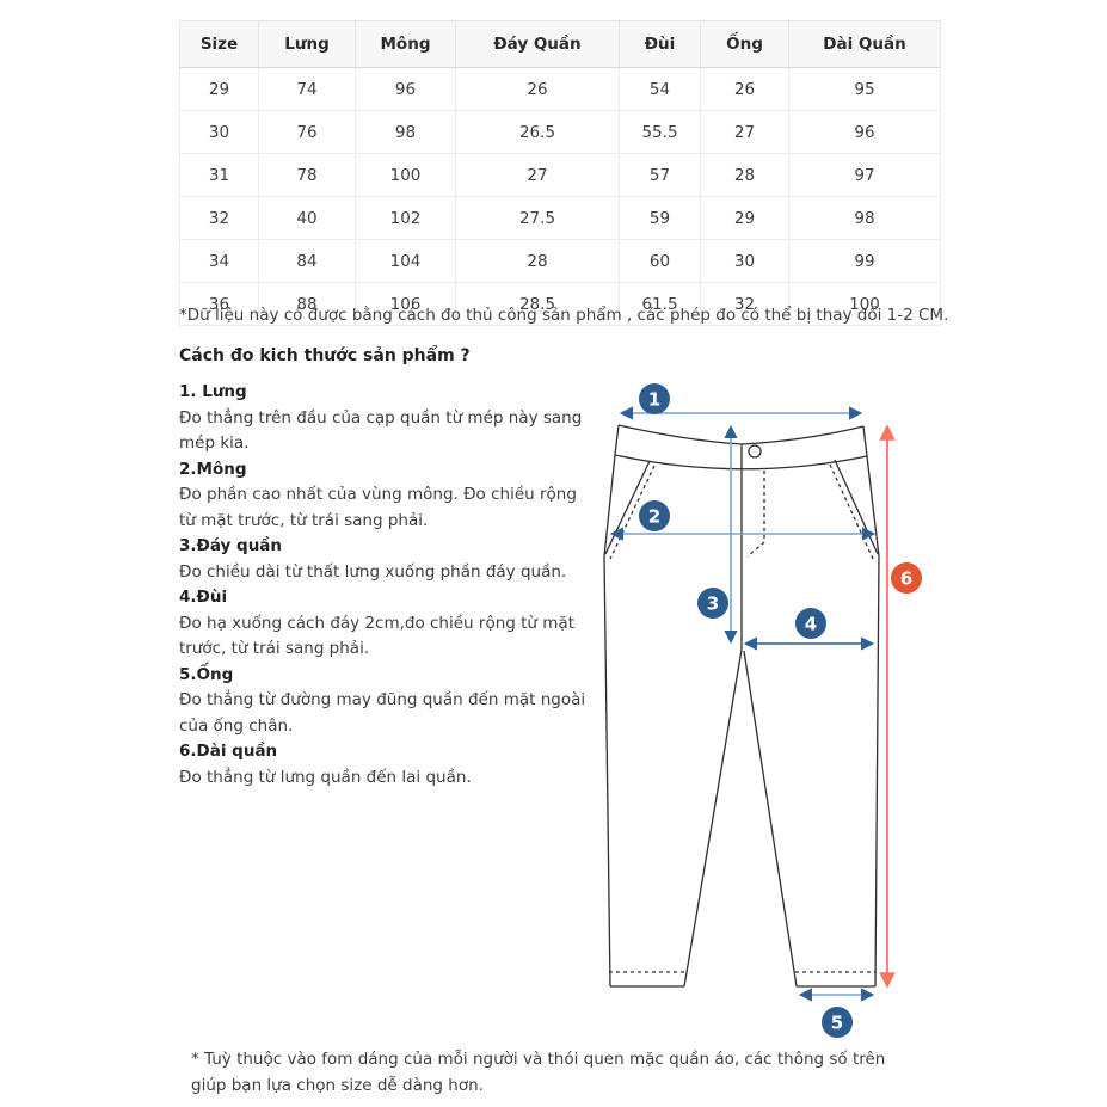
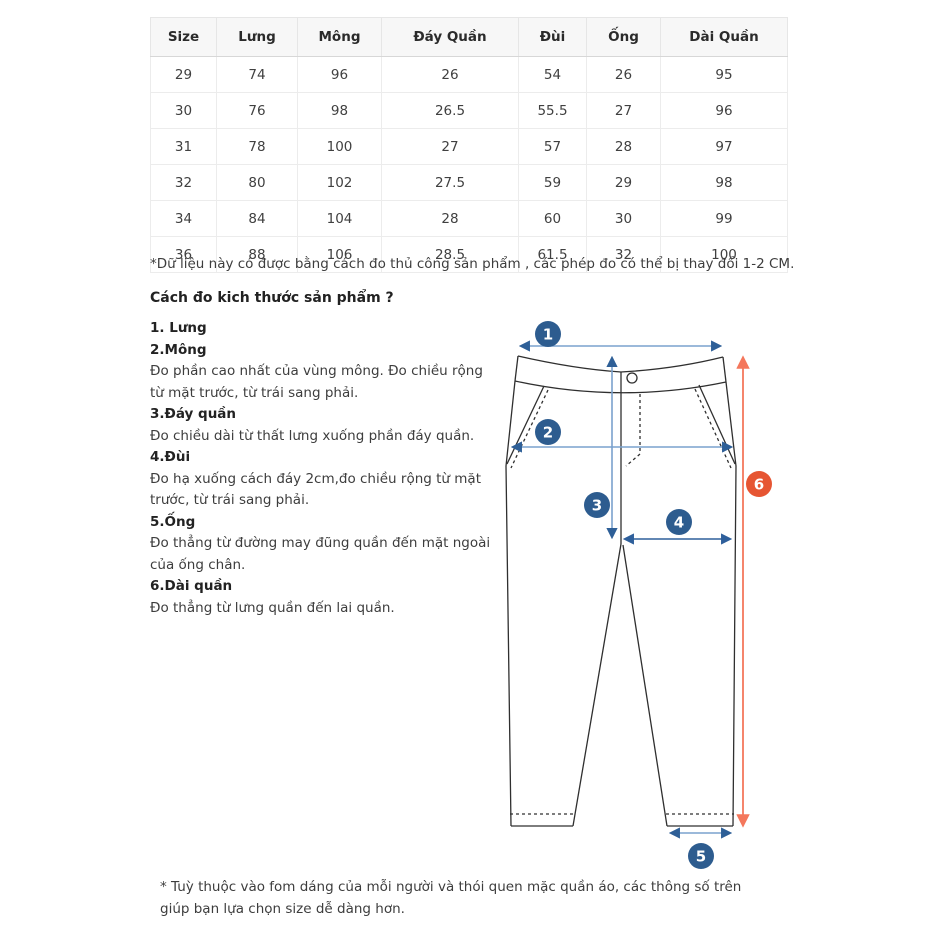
  Size	Lưng	Mông	Đáy Quần	Đùi	Ống	Dài Quần
  29	74	96	26	54	26	95
  30	76	98	26.5	55.5	27	96
  31	78	100	27	57	28	97
- 32	40	102	27.5	59	29	98
+ 32	80	102	27.5	59	29	98
  34	84	104	28	60	30	99
  36	88	106	28.5	61.5	32	100
  *Dữ liệu này có được bằng cách đo thủ công sản phẩm , các phép đo có thể bị thay đổi 1-2 CM.
  Cách đo kich thước sản phẩm ?
  1. Lưng
- Đo thẳng trên đầu của cạp quần từ mép này sang mép kia.
  2.Mông
  Đo phần cao nhất của vùng mông. Đo chiều rộng từ mặt trước, từ trái sang phải.
  3.Đáy quần
  Đo chiều dài từ thất lưng xuống phần đáy quần.
  4.Đùi
  Đo hạ xuống cách đáy 2cm,đo chiều rộng từ mặt trước, từ trái sang phải.
  5.Ống
  Đo thẳng từ đường may đũng quần đến mặt ngoài của ống chân.
  6.Dài quần
  Đo thẳng từ lưng quần đến lai quần.
  1
  2
  3
  4
  5
  6
  * Tuỳ thuộc vào fom dáng của mỗi người và thói quen mặc quần áo, các thông số trên giúp bạn lựa chọn size dễ dàng hơn.
